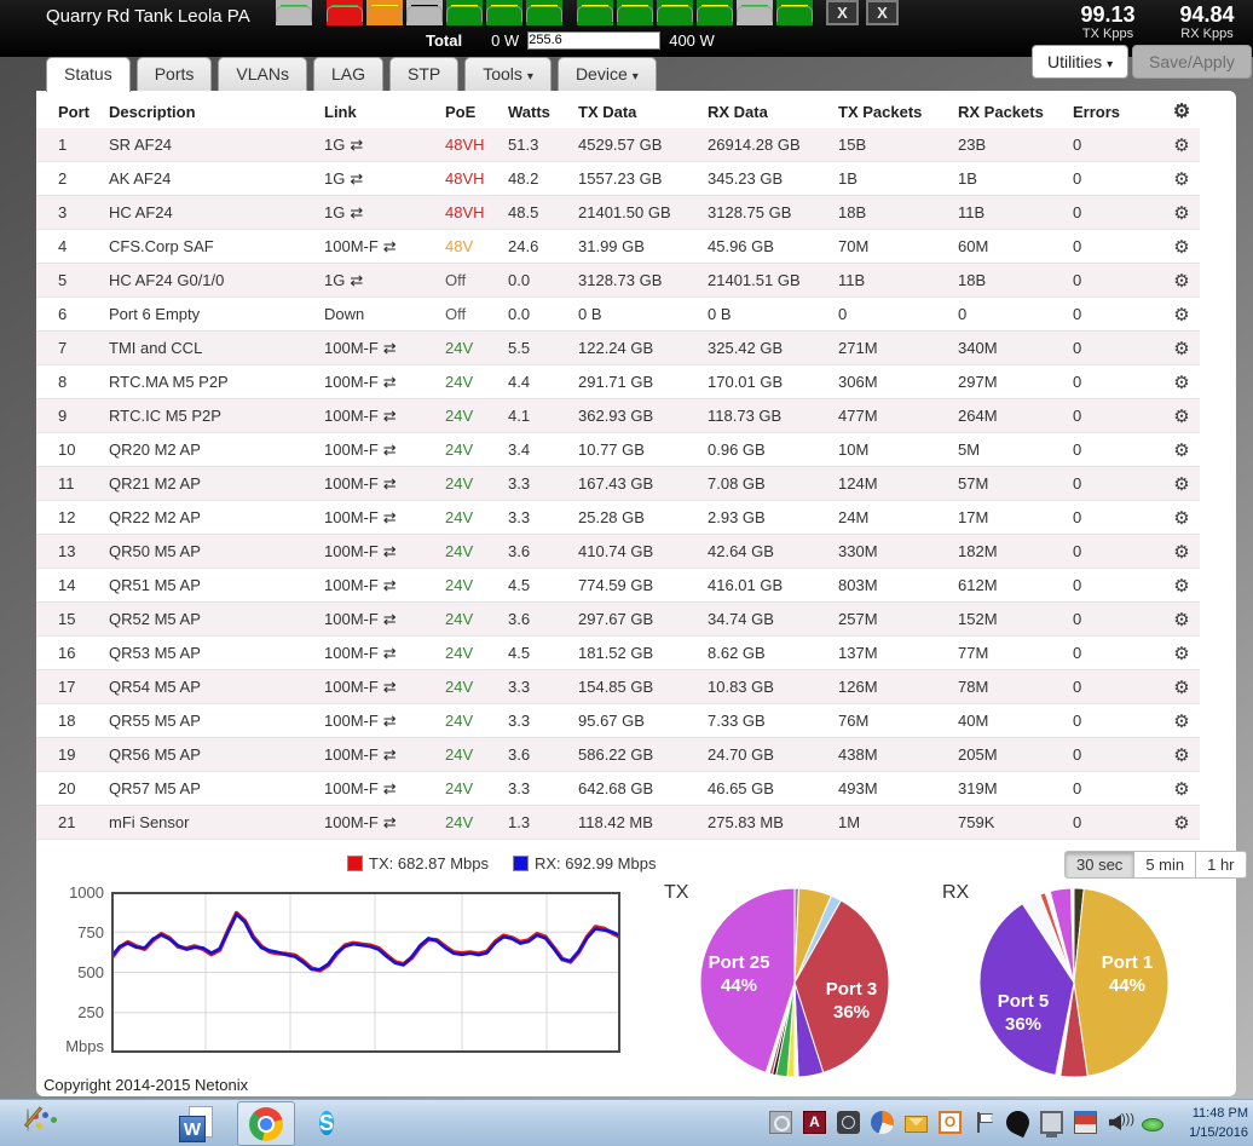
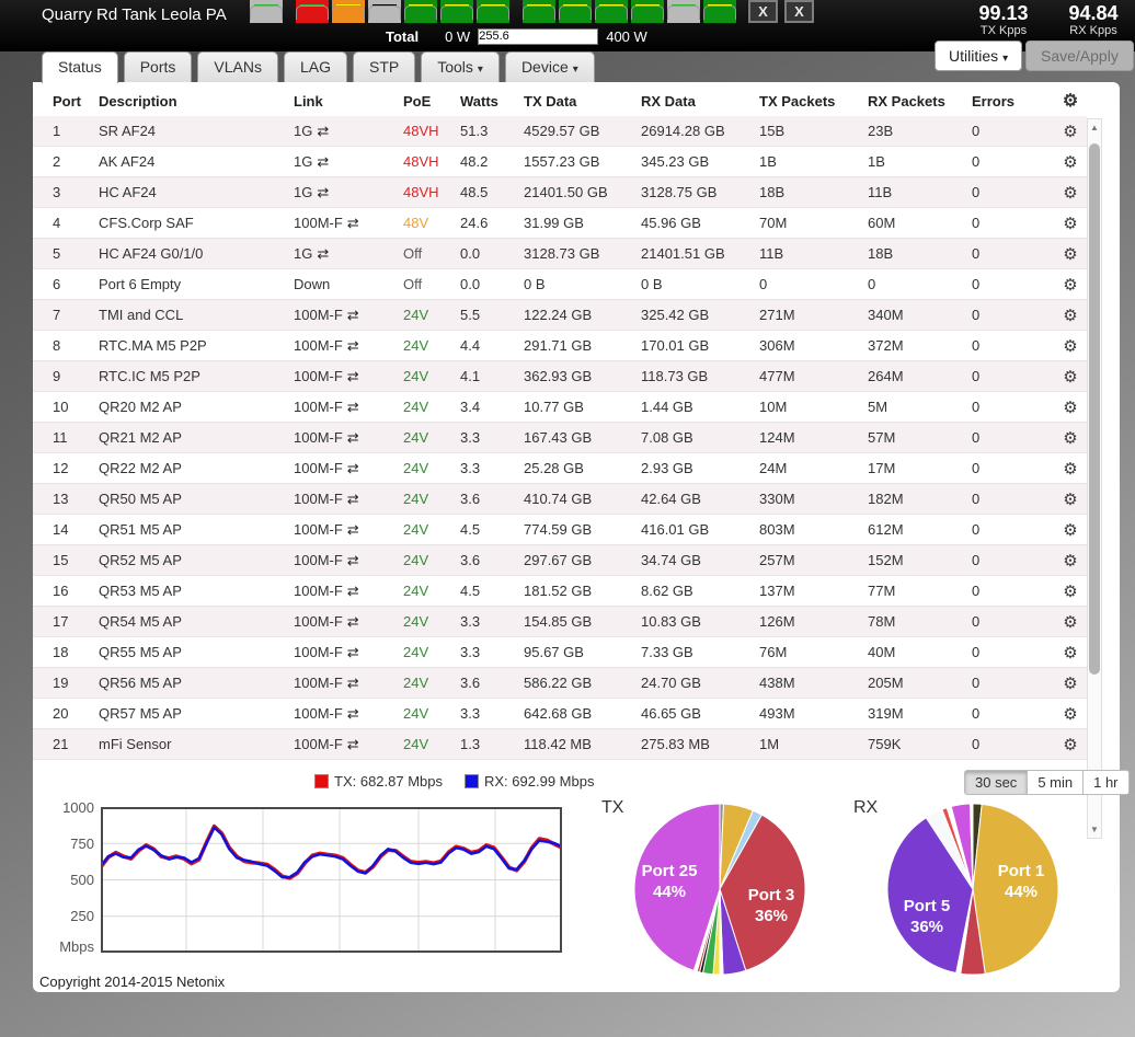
  Quarry Rd Tank Leola PA
  X
  X
  Total
  0 W
  255.6
  400 W
  99.13
  TX Kpps
  94.84
  RX Kpps
  Utilities ▾
  Save/Apply
  Status
  Ports
  VLANs
  LAG
  STP
  Tools ▾
  Device ▾
  Port
  Description
  Link
  PoE
  Watts
  TX Data
  RX Data
  TX Packets
  RX Packets
  Errors
  ⚙
  1
  SR AF24
  1G ⇄
  48VH
  51.3
  4529.57 GB
  26914.28 GB
  15B
  23B
  0
  ⚙
  2
  AK AF24
  1G ⇄
  48VH
  48.2
  1557.23 GB
  345.23 GB
  1B
  1B
  0
  ⚙
  3
  HC AF24
  1G ⇄
  48VH
  48.5
  21401.50 GB
  3128.75 GB
  18B
  11B
  0
  ⚙
  4
  CFS.Corp SAF
  100M-F ⇄
  48V
  24.6
  31.99 GB
  45.96 GB
  70M
  60M
  0
  ⚙
  5
  HC AF24 G0/1/0
  1G ⇄
  Off
  0.0
  3128.73 GB
  21401.51 GB
  11B
  18B
  0
  ⚙
  6
  Port 6 Empty
  Down
  Off
  0.0
  0 B
  0 B
  0
  0
  0
  ⚙
  7
  TMI and CCL
  100M-F ⇄
  24V
  5.5
  122.24 GB
  325.42 GB
  271M
  340M
  0
  ⚙
  8
  RTC.MA M5 P2P
  100M-F ⇄
  24V
  4.4
  291.71 GB
  170.01 GB
  306M
- 297M
+ 372M
  0
  ⚙
  9
  RTC.IC M5 P2P
  100M-F ⇄
  24V
  4.1
  362.93 GB
  118.73 GB
  477M
  264M
  0
  ⚙
  10
  QR20 M2 AP
  100M-F ⇄
  24V
  3.4
  10.77 GB
- 0.96 GB
+ 1.44 GB
  10M
  5M
  0
  ⚙
  11
  QR21 M2 AP
  100M-F ⇄
  24V
  3.3
  167.43 GB
  7.08 GB
  124M
  57M
  0
  ⚙
  12
  QR22 M2 AP
  100M-F ⇄
  24V
  3.3
  25.28 GB
  2.93 GB
  24M
  17M
  0
  ⚙
  13
  QR50 M5 AP
  100M-F ⇄
  24V
  3.6
  410.74 GB
  42.64 GB
  330M
  182M
  0
  ⚙
  14
  QR51 M5 AP
  100M-F ⇄
  24V
  4.5
  774.59 GB
  416.01 GB
  803M
  612M
  0
  ⚙
  15
  QR52 M5 AP
  100M-F ⇄
  24V
  3.6
  297.67 GB
  34.74 GB
  257M
  152M
  0
  ⚙
  16
  QR53 M5 AP
  100M-F ⇄
  24V
  4.5
  181.52 GB
  8.62 GB
  137M
  77M
  0
  ⚙
  17
  QR54 M5 AP
  100M-F ⇄
  24V
  3.3
  154.85 GB
  10.83 GB
  126M
  78M
  0
  ⚙
  18
  QR55 M5 AP
  100M-F ⇄
  24V
  3.3
  95.67 GB
  7.33 GB
  76M
  40M
  0
  ⚙
  19
  QR56 M5 AP
  100M-F ⇄
  24V
  3.6
  586.22 GB
  24.70 GB
  438M
  205M
  0
  ⚙
  20
  QR57 M5 AP
  100M-F ⇄
  24V
  3.3
  642.68 GB
  46.65 GB
  493M
  319M
  0
  ⚙
  21
  mFi Sensor
  100M-F ⇄
  24V
  1.3
  118.42 MB
  275.83 MB
  1M
  759K
  0
  ⚙
+ ▲
+ ▼
  TX: 682.87 Mbps
  RX: 692.99 Mbps
  1000
  750
  500
  250
  Mbps
  30 sec
  5 min
  1 hr
  TX
  RX
  Port 3
  36%
  Port 25
  44%
  Port 1
  44%
  Port 5
  36%
  Copyright 2014-2015 Netonix
- W
- S
- A
- O
- )))
- 11:48 PM
- 1/15/2016
